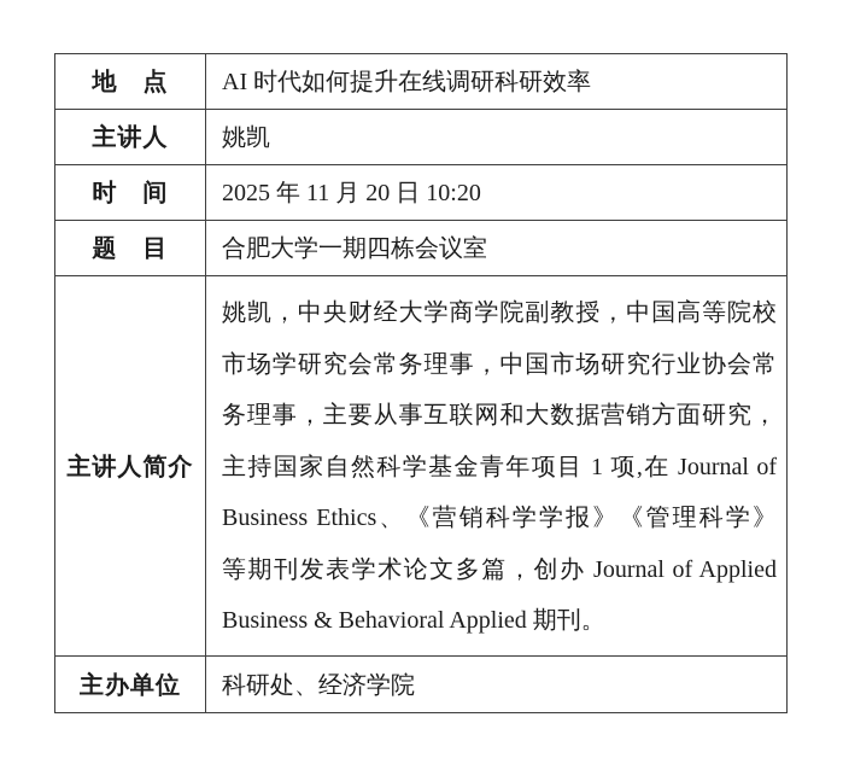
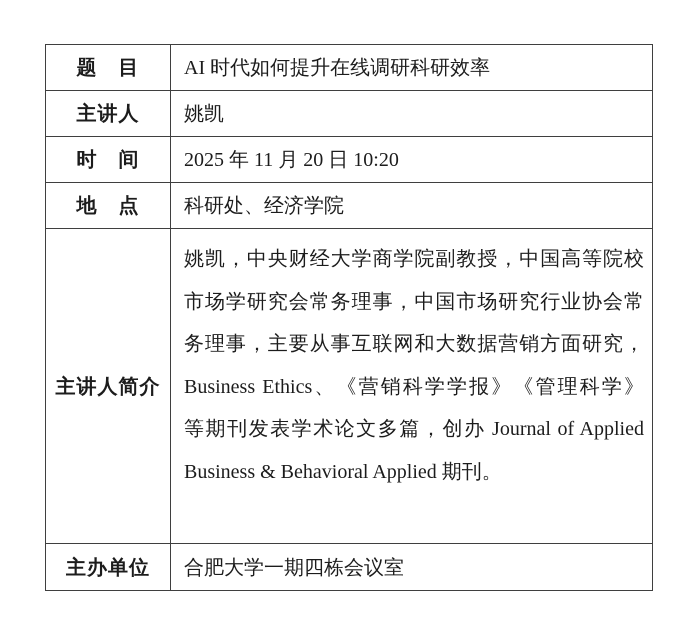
- 地 点
+ 题 目
  AI 时代如何提升在线调研科研效率
  主讲人
  姚凯
  时 间
  2025 年 11 月 20 日 10:20
- 题 目
+ 地 点
- 合肥大学一期四栋会议室
+ 科研处、经济学院
  主讲人简介
  姚凯，中央财经大学商学院副教授，中国高等院校
  市场学研究会常务理事，中国市场研究行业协会常
  务理事，主要从事互联网和大数据营销方面研究，
- 主持国家自然科学基金青年项目 1 项,在 Journal of
  Business Ethics、《营销科学学报》《管理科学》
  等期刊发表学术论文多篇，创办 Journal of Applied
  Business & Behavioral Applied 期刊。
  主办单位
- 科研处、经济学院
+ 合肥大学一期四栋会议室
